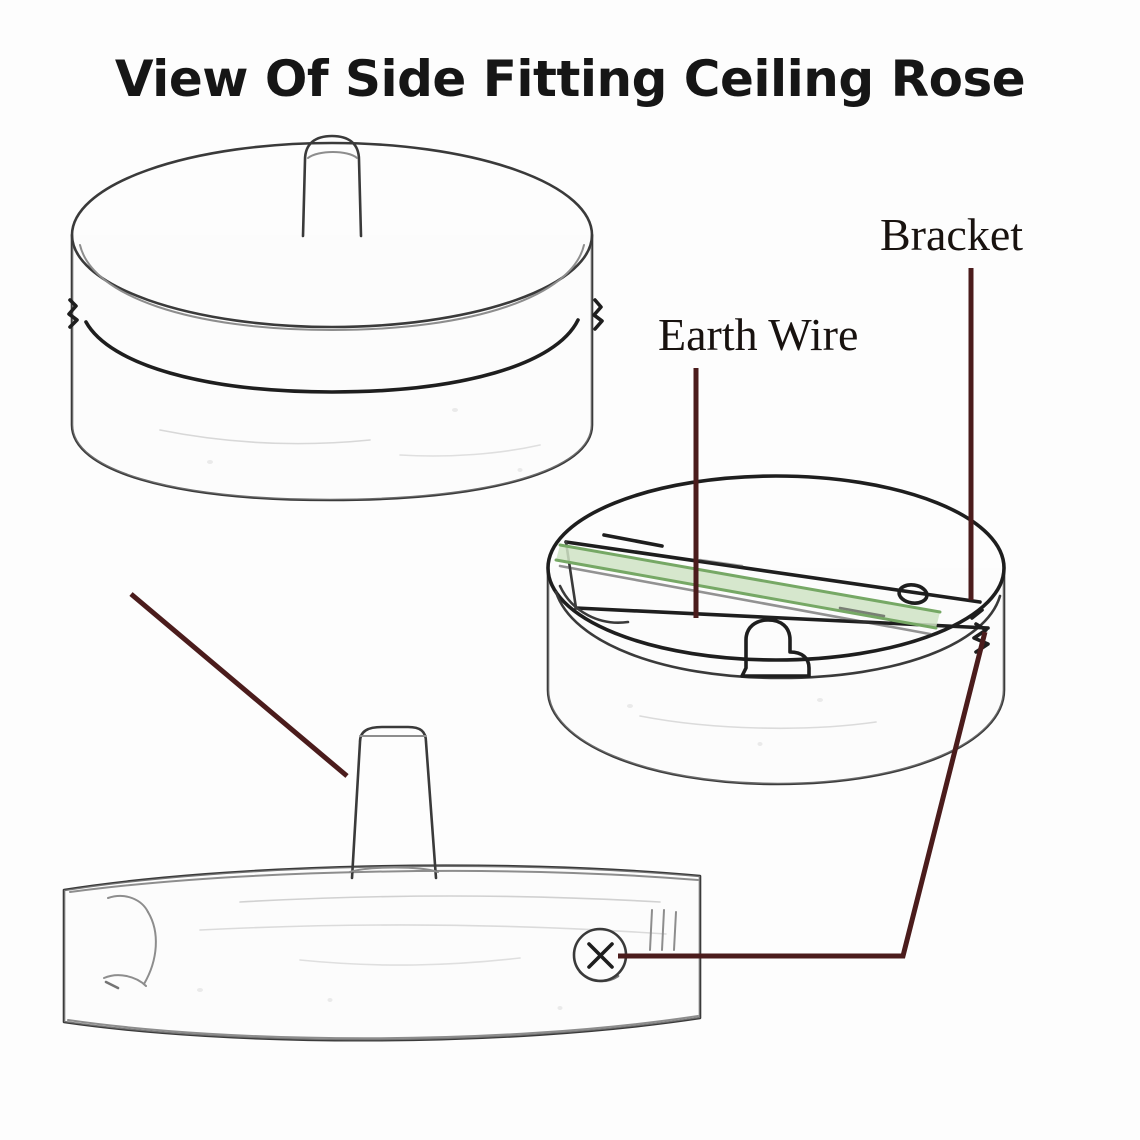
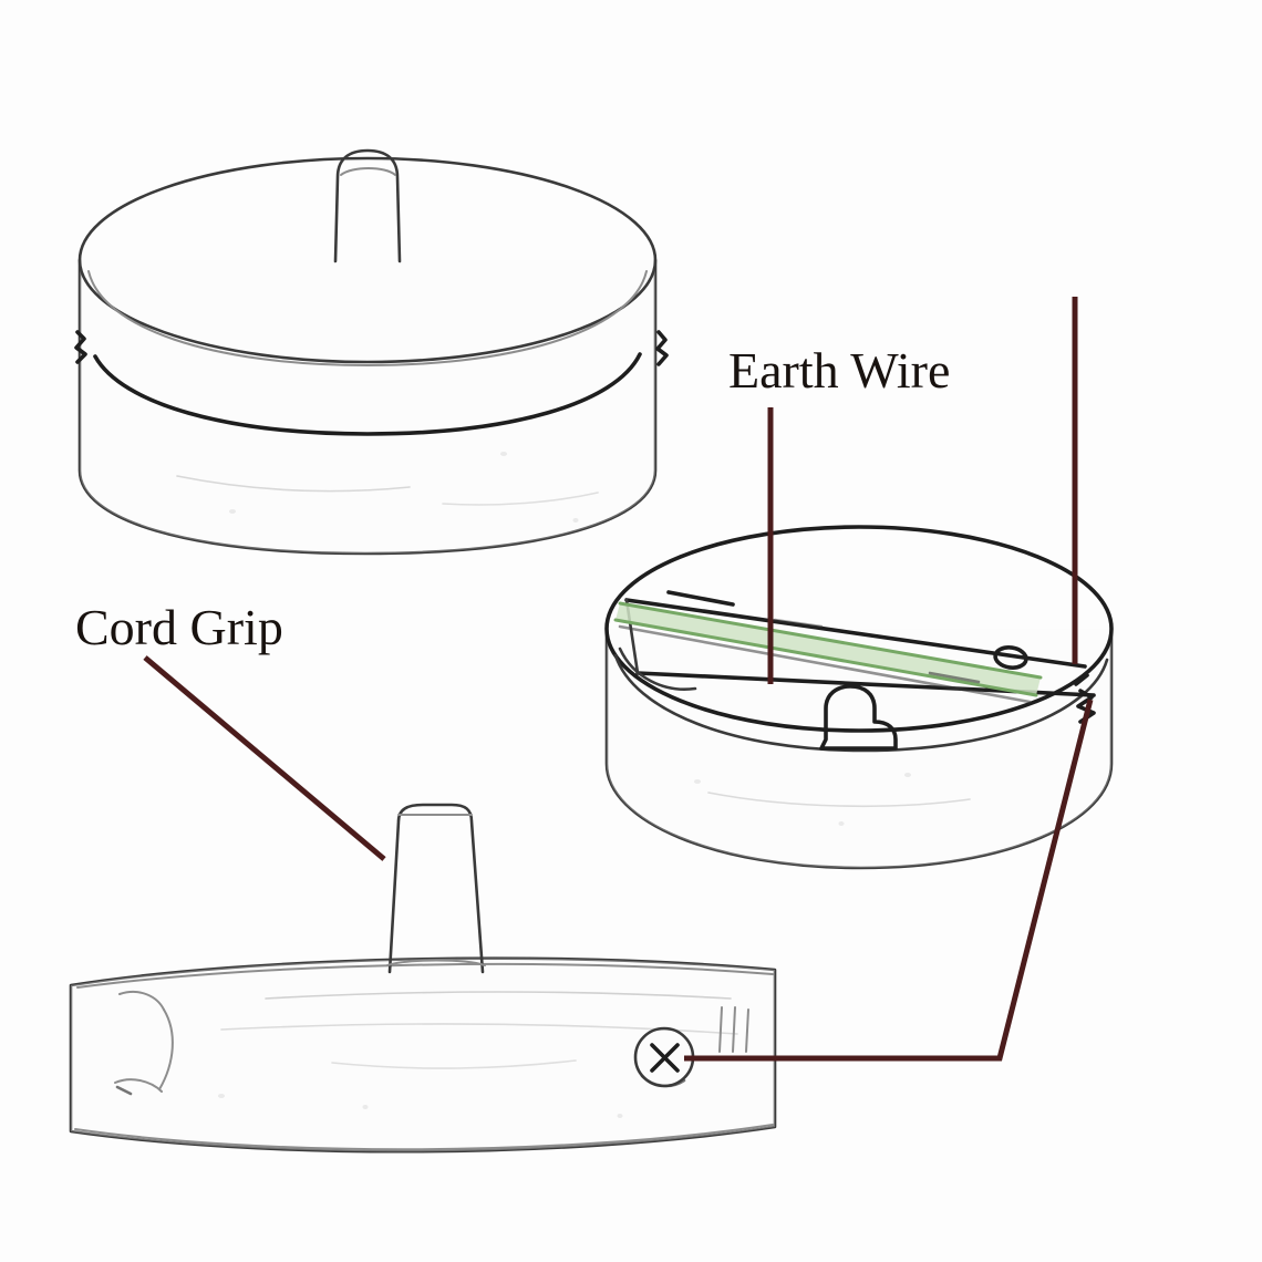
- View Of Side Fitting Ceiling Rose
- Bracket
  Earth Wire
+ Cord Grip
